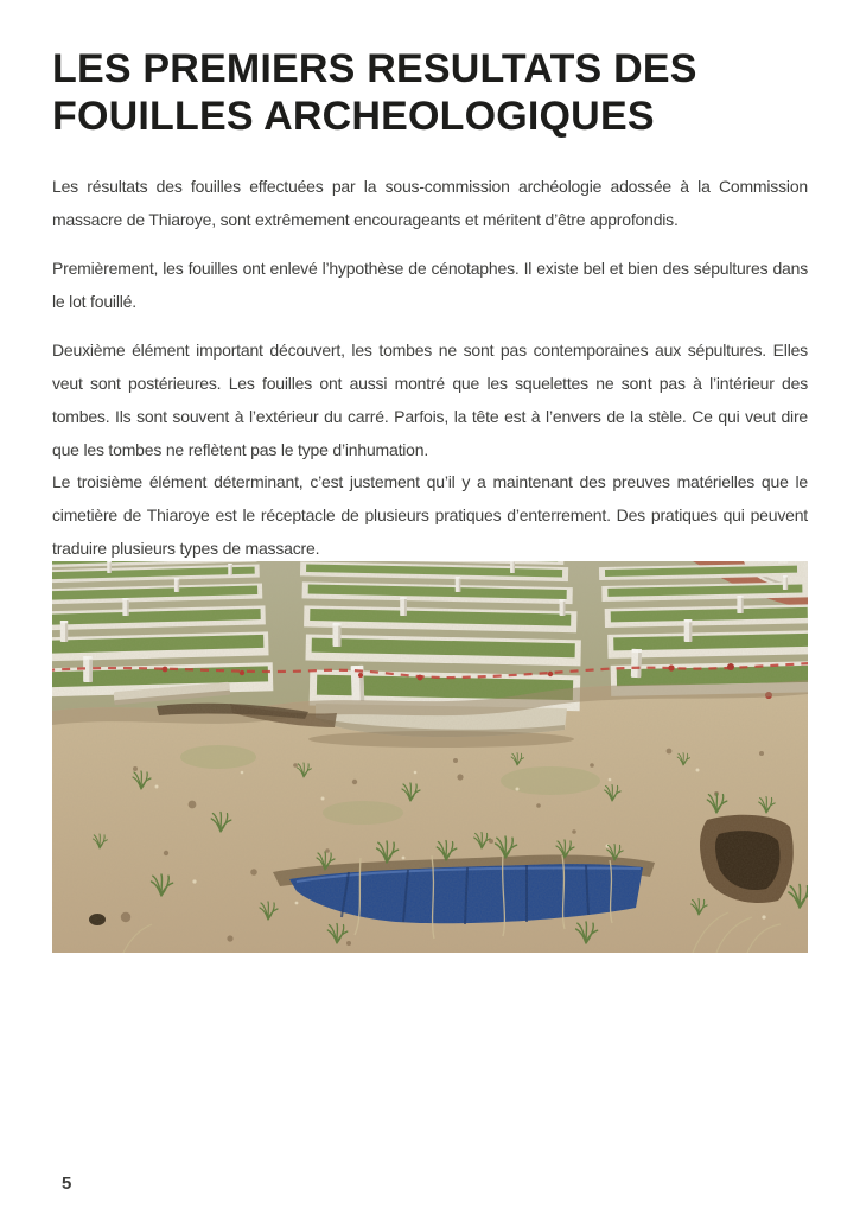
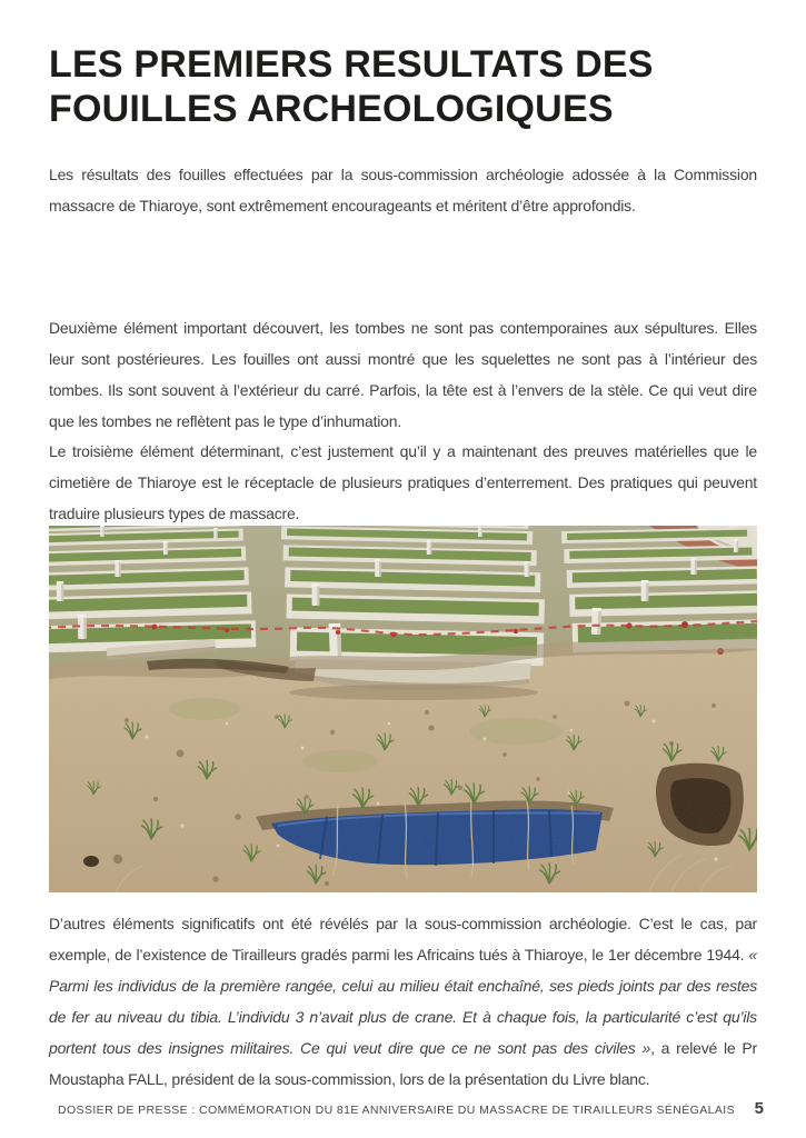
  LES PREMIERS RESULTATS DES
  FOUILLES ARCHEOLOGIQUES
  Les résultats des fouilles effectuées par la sous-commission archéologie adossée à la Commission massacre de Thiaroye, sont extrêmement encourageants et méritent d’être approfondis.
- Premièrement, les fouilles ont enlevé l’hypothèse de cénotaphes. Il existe bel et bien des sépultures dans le lot fouillé.
- Deuxième élément important découvert, les tombes ne sont pas contemporaines aux sépultures. Elles veut sont postérieures. Les fouilles ont aussi montré que les squelettes ne sont pas à l’intérieur des tombes. Ils sont souvent à l’extérieur du carré. Parfois, la tête est à l’envers de la stèle. Ce qui veut dire que les tombes ne reflètent pas le type d’inhumation.
+ Deuxième élément important découvert, les tombes ne sont pas contemporaines aux sépultures. Elles leur sont postérieures. Les fouilles ont aussi montré que les squelettes ne sont pas à l’intérieur des tombes. Ils sont souvent à l’extérieur du carré. Parfois, la tête est à l’envers de la stèle. Ce qui veut dire que les tombes ne reflètent pas le type d’inhumation.
  Le troisième élément déterminant, c’est justement qu’il y a maintenant des preuves matérielles que le cimetière de Thiaroye est le réceptacle de plusieurs pratiques d’enterrement. Des pratiques qui peuvent traduire plusieurs types de massacre.
+ D’autres éléments significatifs ont été révélés par la sous-commission archéologie. C’est le cas, par exemple, de l’existence de Tirailleurs gradés parmi les Africains tués à Thiaroye, le 1er décembre 1944. « Parmi les individus de la première rangée, celui au milieu était enchaîné, ses pieds joints par des restes de fer au niveau du tibia. L’individu 3 n’avait plus de crane. Et à chaque fois, la particularité c’est qu’ils portent tous des insignes militaires. Ce qui veut dire que ce ne sont pas des civiles », a relevé le Pr Moustapha FALL, président de la sous-commission, lors de la présentation du Livre blanc.
+ DOSSIER DE PRESSE : COMMÉMORATION DU 81E ANNIVERSAIRE DU MASSACRE DE TIRAILLEURS SÉNÉGALAIS
  5
